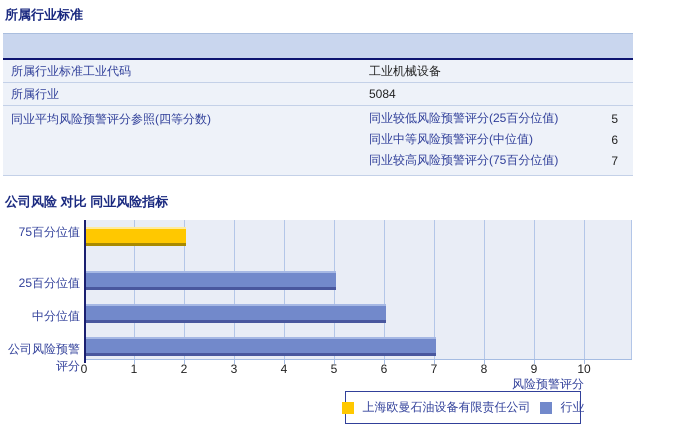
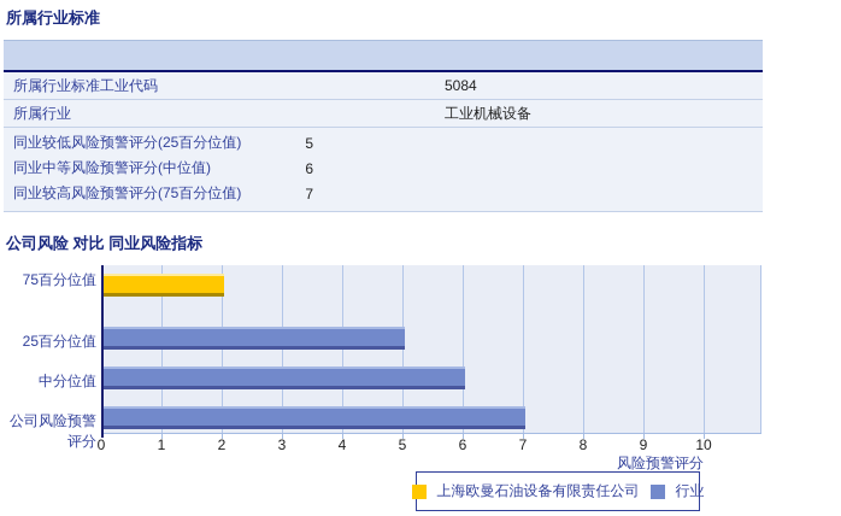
  所属行业标准
  所属行业标准工业代码
- 工业机械设备
+ 5084
  所属行业
- 5084
+ 工业机械设备
- 同业平均风险预警评分参照(四等分数)
  同业较低风险预警评分(25百分位值)
  5
  同业中等风险预警评分(中位值)
  6
  同业较高风险预警评分(75百分位值)
  7
  公司风险 对比 同业风险指标
  75百分位值
  25百分位值
  中分位值
  公司风险预警评分
  0
  1
  2
  3
  4
  5
  6
  7
  8
  9
  10
  风险预警评分
  上海欧曼石油设备有限责任公司
  行业
